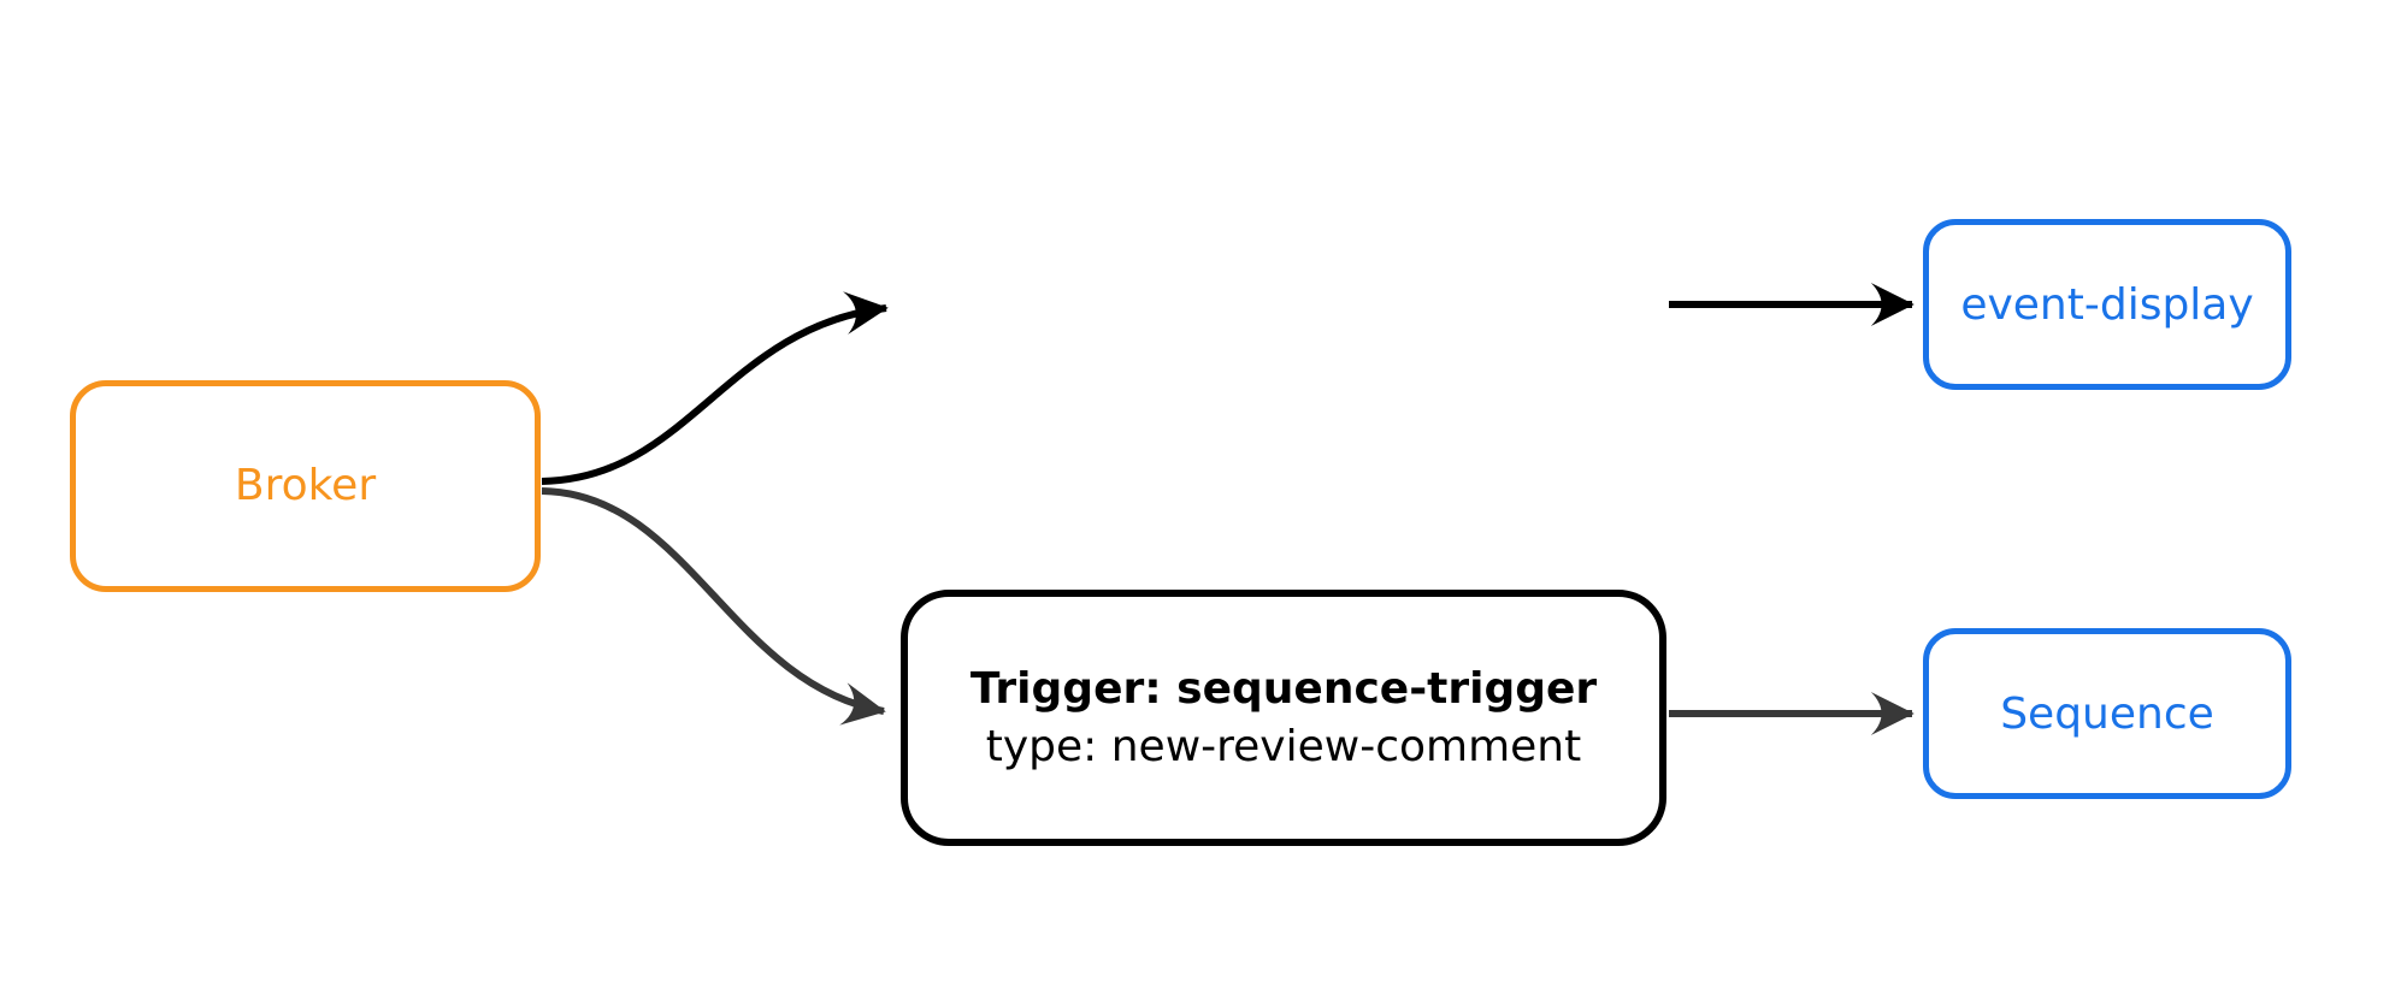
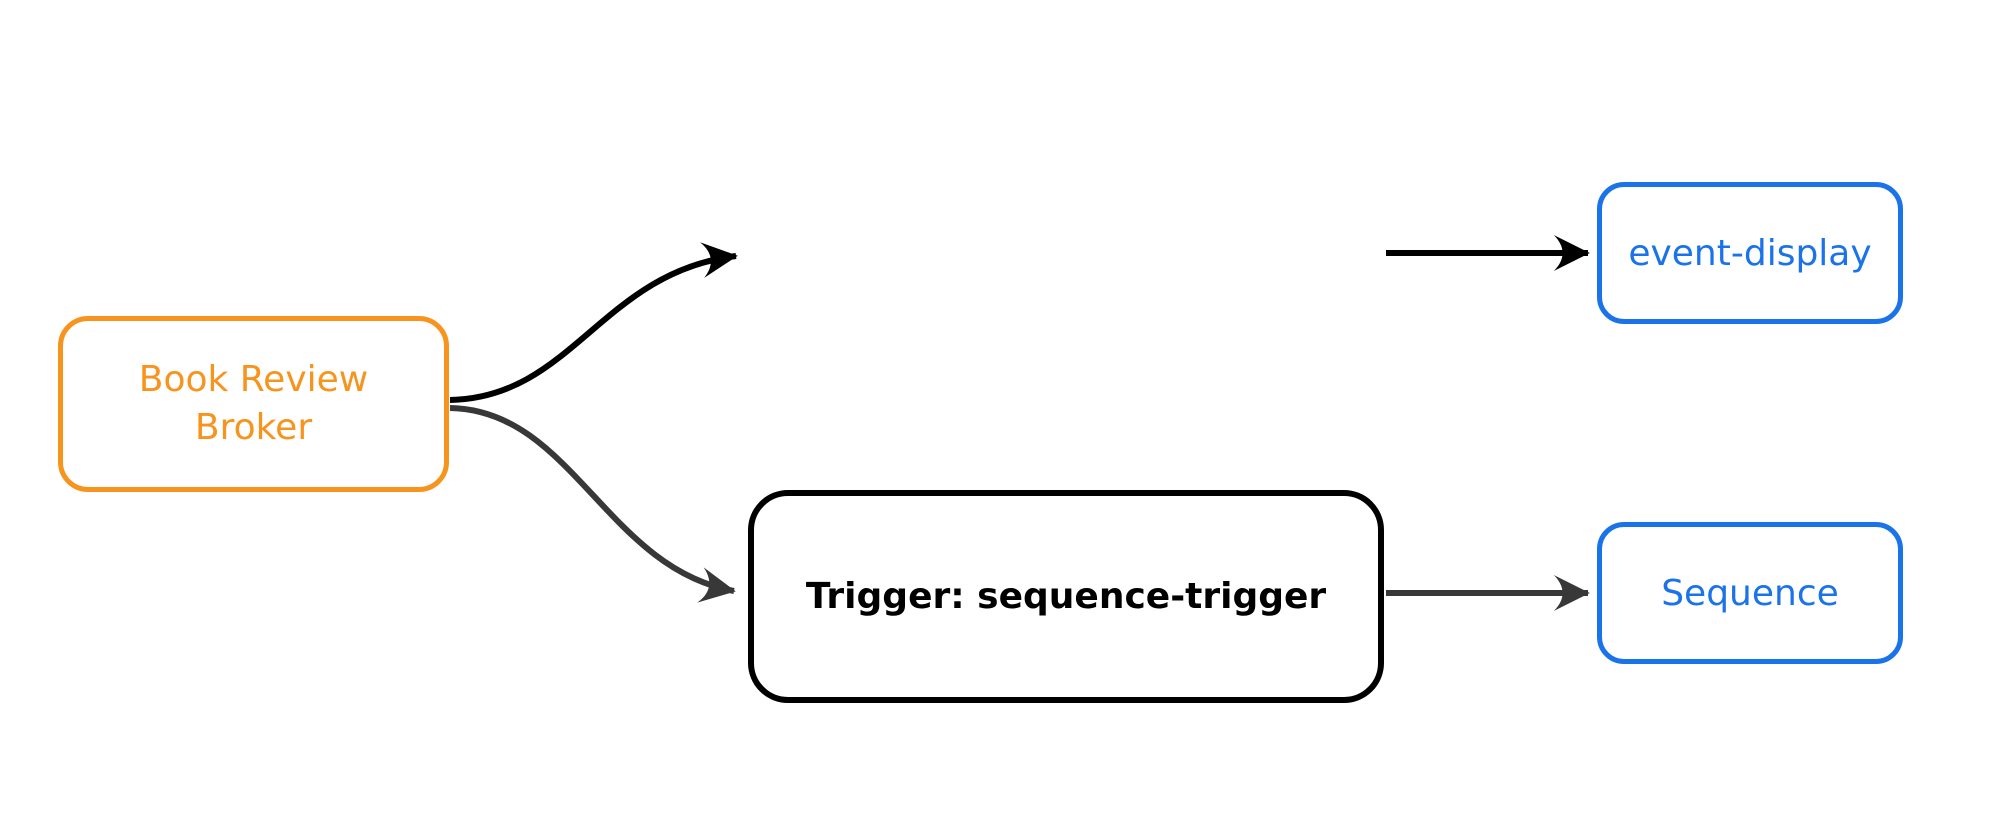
+ Book Review
  Broker
  Trigger: sequence-trigger
- type: new-review-comment
  event-display
  Sequence
